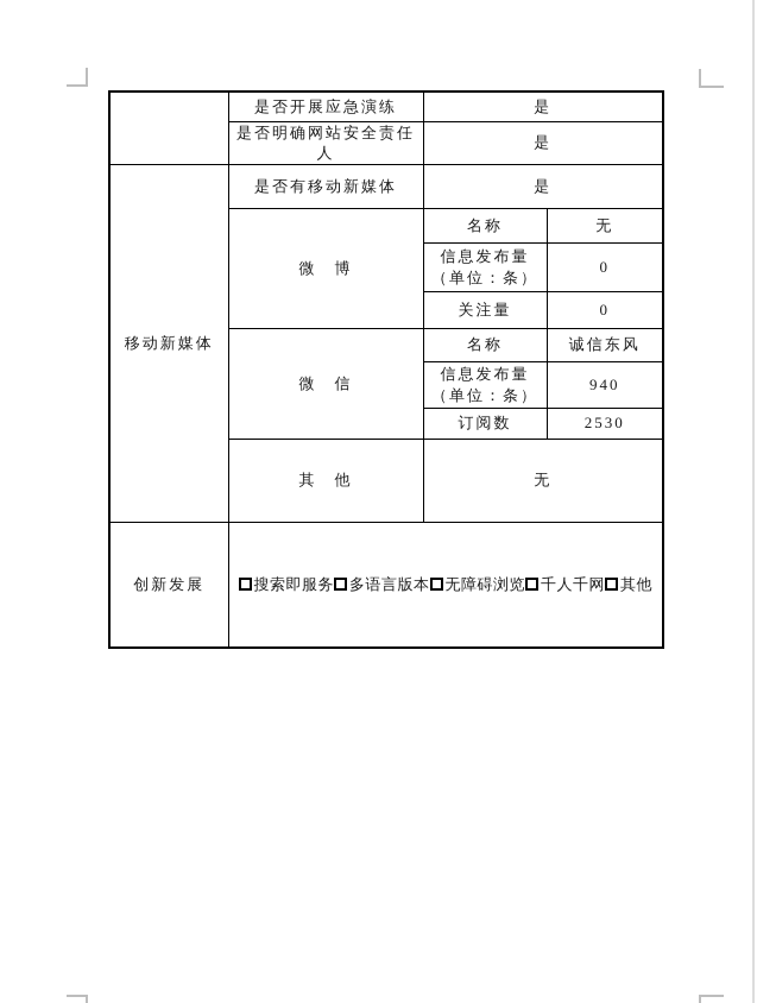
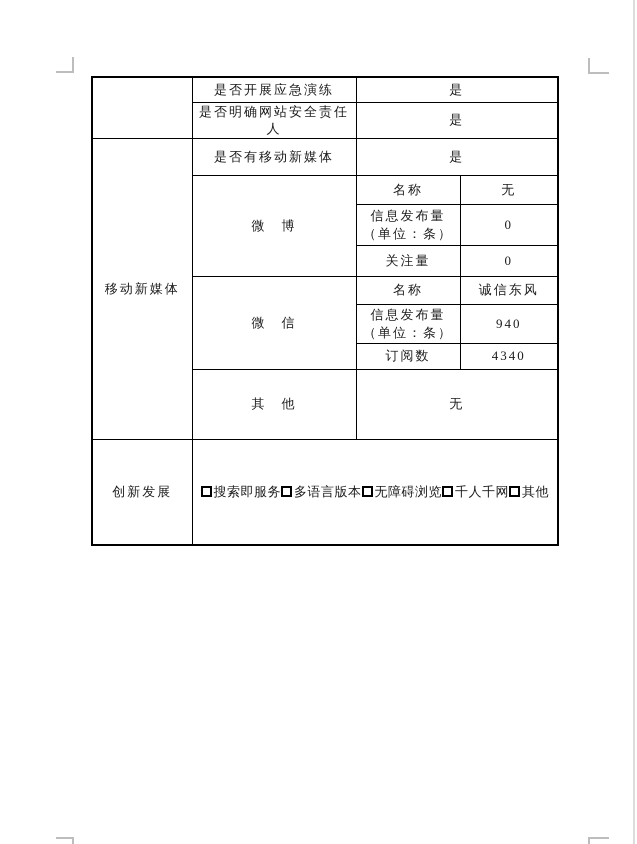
  	是否开展应急演练	是
  是否明确网站安全责任人	是
  移动新媒体	是否有移动新媒体	是
  微 博	名称	无
  信息发布量 （单位：条）	0
  关注量	0
  微 信	名称	诚信东风
  信息发布量 （单位：条）	940
- 订阅数	2530
+ 订阅数	4340
  其 他	无
  创新发展	搜索即服务 多语言版本 无障碍浏览 千人千网 其他
